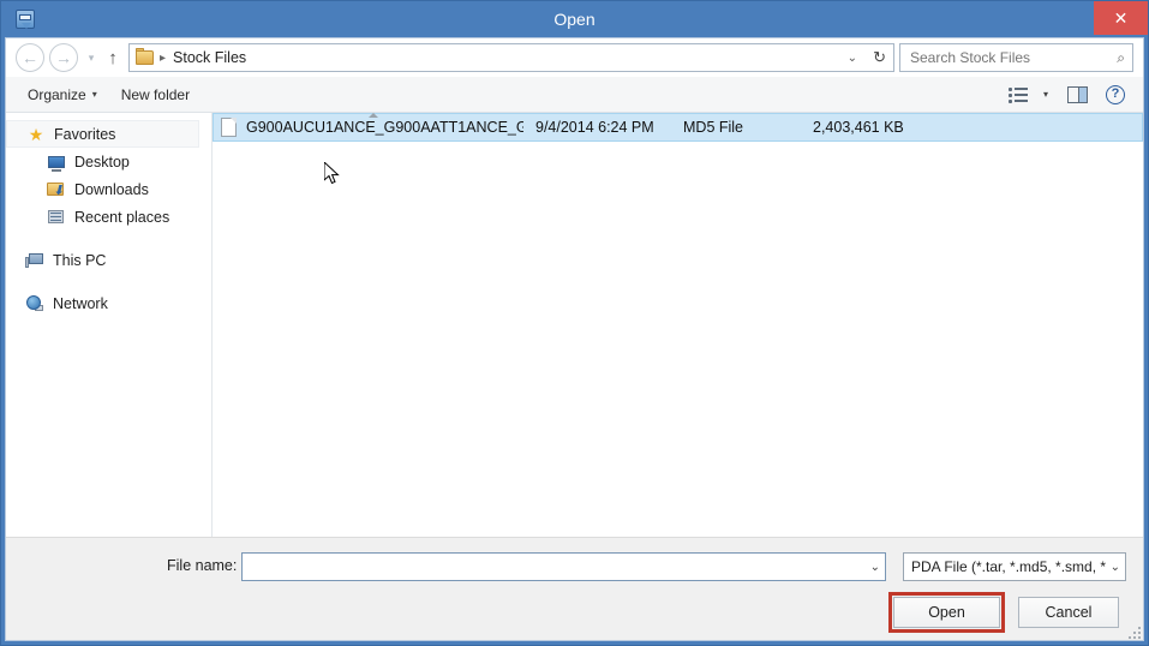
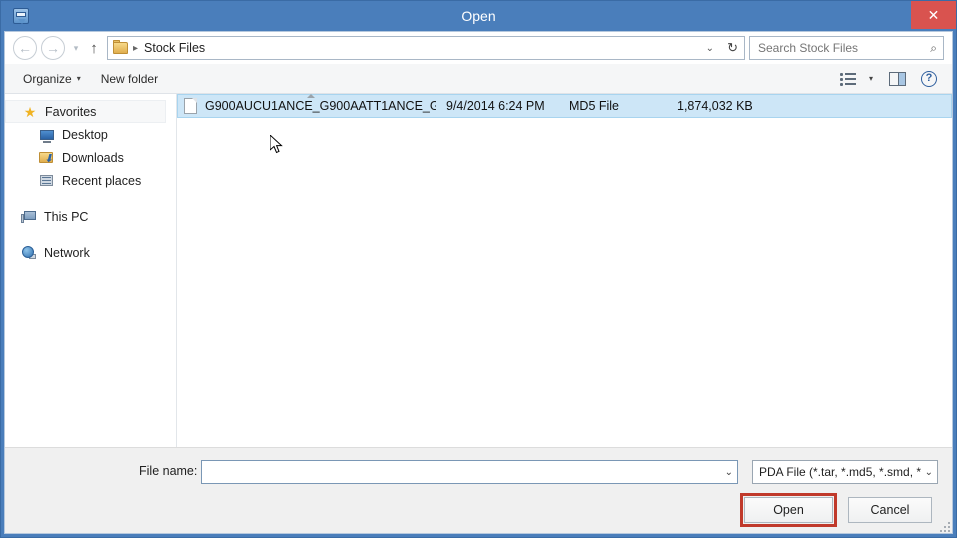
  Open
  ✕
  ←
  →
  ▾
  ↑
  ▸
  Stock Files
  ⌄
  ↻
  Search Stock Files
  ⌕
  Organize
  ▾
  New folder
  ▾
  ?
  ★
  Favorites
  Desktop
  ⬇
  Downloads
  Recent places
  This PC
  Network
  G900AUCU1ANCE_G900AATT1ANCE_G
  9/4/2014 6:24 PM
  MD5 File
- 2,403,461 KB
+ 1,874,032 KB
  File name:
  ⌄
  PDA File (*.tar, *.md5, *.smd, *
  ⌄
  Open
  Cancel
